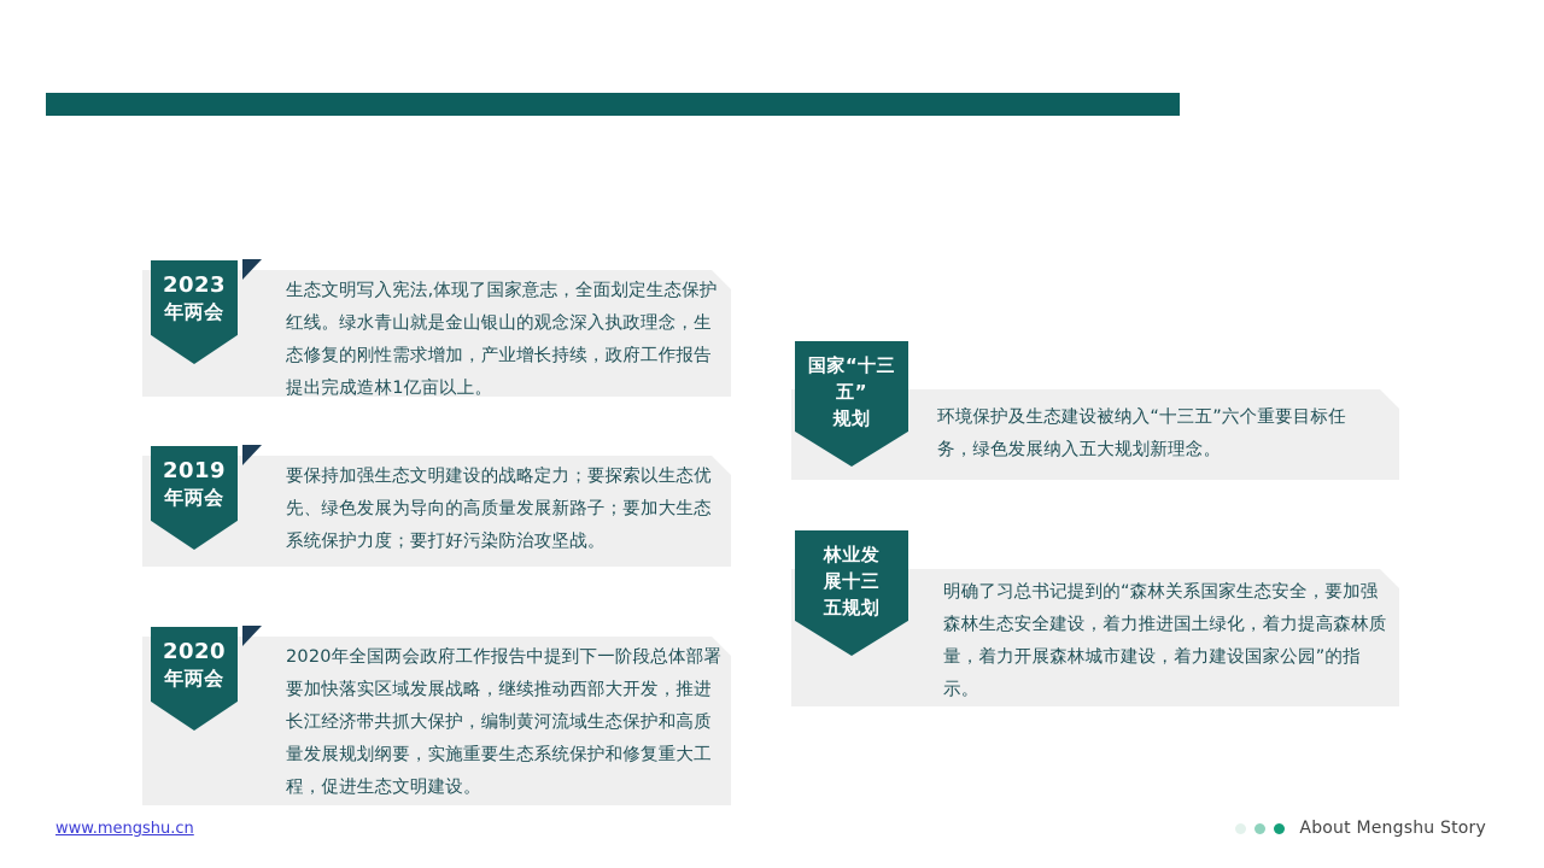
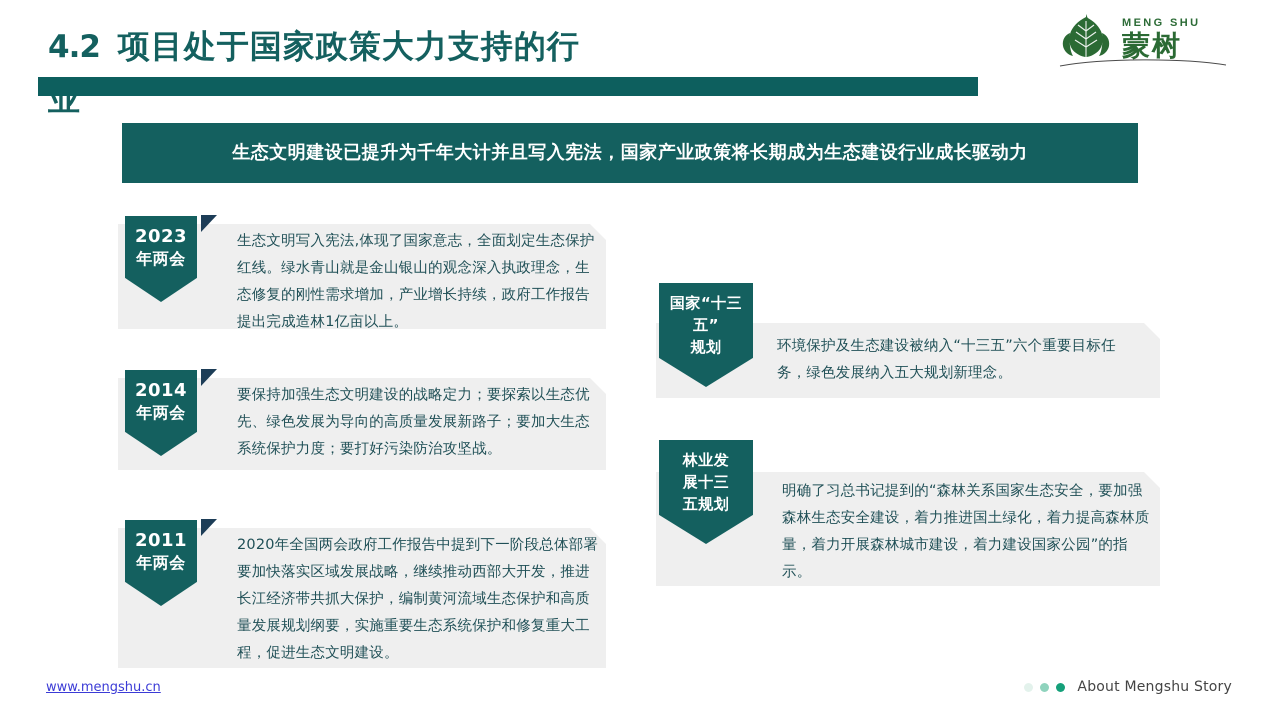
+ 4.2 项目处于国家政策大力支持的行
+ 业
+ MENG SHU
+ 蒙树
+ 生态文明建设已提升为千年大计并且写入宪法，国家产业政策将长期成为生态建设行业成长驱动力
  2023
  年两会
  生态文明写入宪法,体现了国家意志，全面划定生态保护红线。绿水青山就是金山银山的观念深入执政理念，生态修复的刚性需求增加，产业增长持续，政府工作报告提出完成造林1亿亩以上。
- 2019
+ 2014
  年两会
  要保持加强生态文明建设的战略定力；要探索以生态优先、绿色发展为导向的高质量发展新路子；要加大生态系统保护力度；要打好污染防治攻坚战。
- 2020
+ 2011
  年两会
  2020年全国两会政府工作报告中提到下一阶段总体部署要加快落实区域发展战略，继续推动西部大开发，推进长江经济带共抓大保护，编制黄河流域生态保护和高质量发展规划纲要，实施重要生态系统保护和修复重大工程，促进生态文明建设。
  国家“十三
  五”
  规划
  环境保护及生态建设被纳入“十三五”六个重要目标任务，绿色发展纳入五大规划新理念。
  林业发
  展十三
  五规划
  明确了习总书记提到的“森林关系国家生态安全，要加强森林生态安全建设，着力推进国土绿化，着力提高森林质量，着力开展森林城市建设，着力建设国家公园”的指示。
  www.mengshu.cn
  About Mengshu Story
